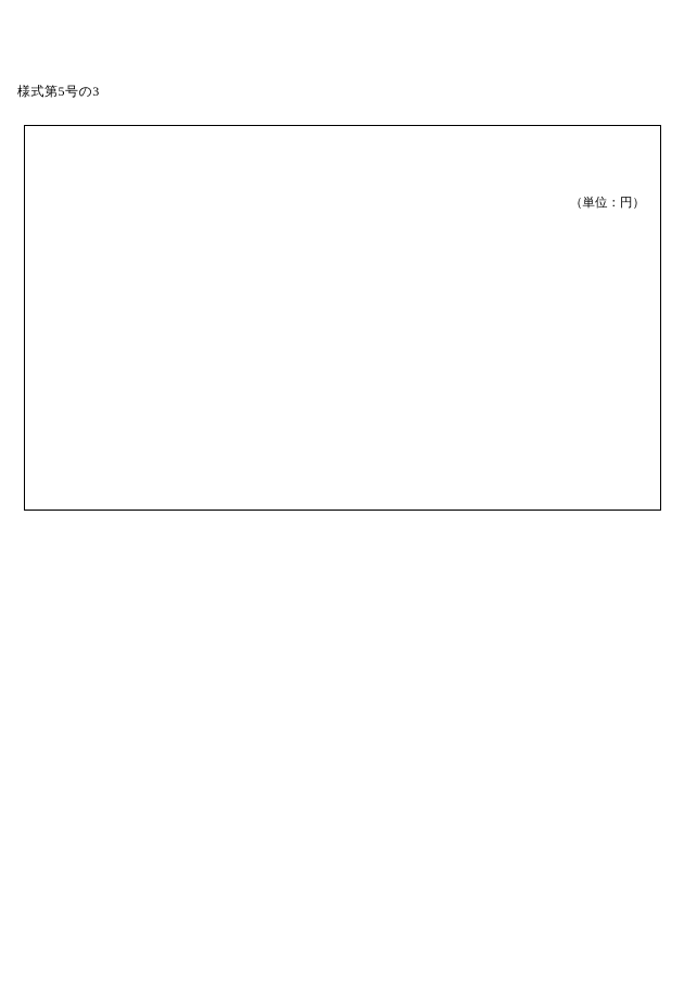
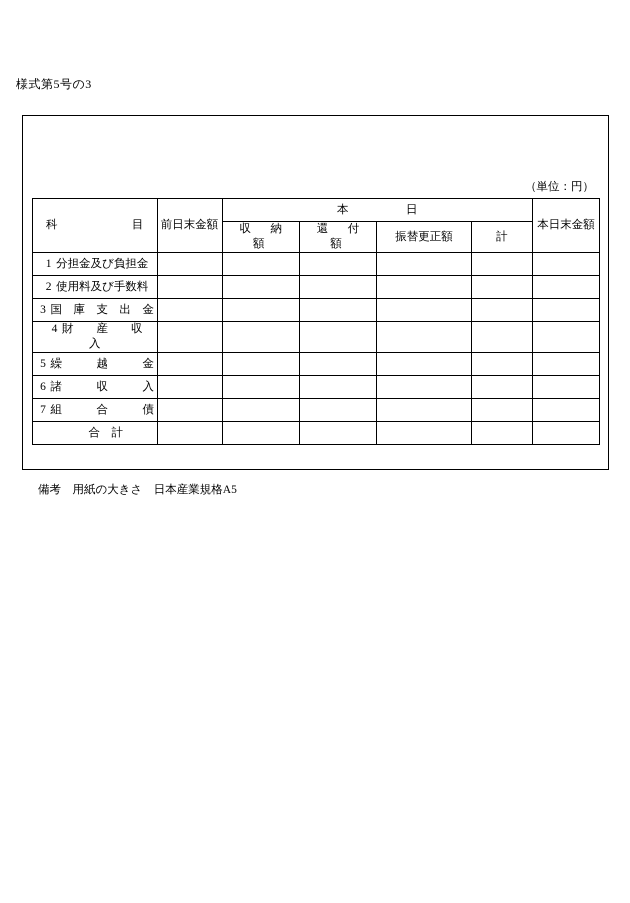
  様式第5号の3
  （単位：円）
+ 科 目	前日末金額	本 日	本日末金額
+ 収 納 額	還 付 額	振替更正額	計
+ 1 分担金及び負担金
+ 2 使用料及び手数料
+ 3 国 庫 支 出 金
+ 4 財 産 収 入
+ 5 繰 越 金
+ 6 諸 収 入
+ 7 組 合 債
+ 合 計
+ 備考 用紙の大きさ 日本産業規格A5
